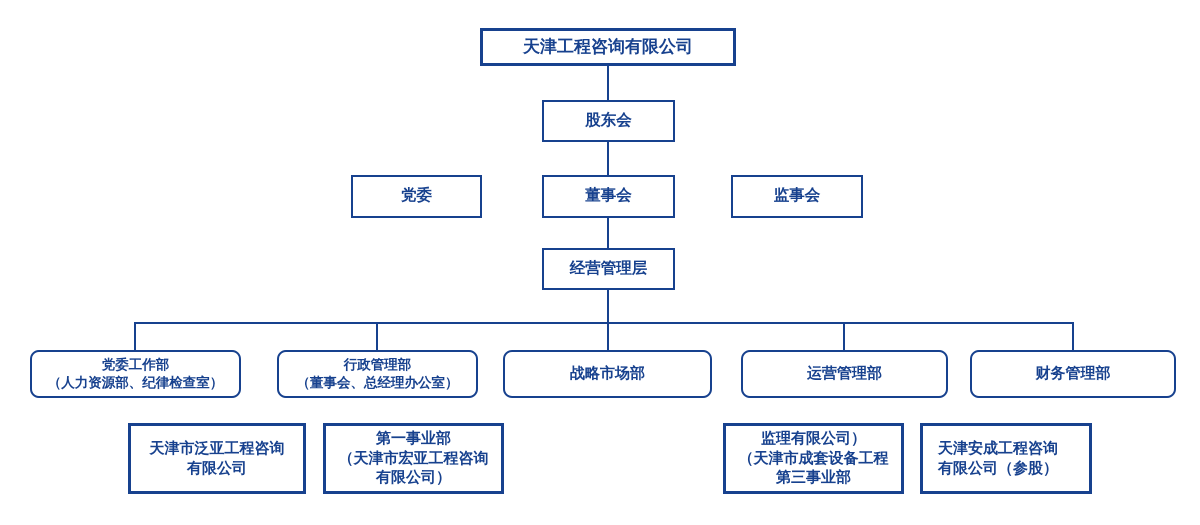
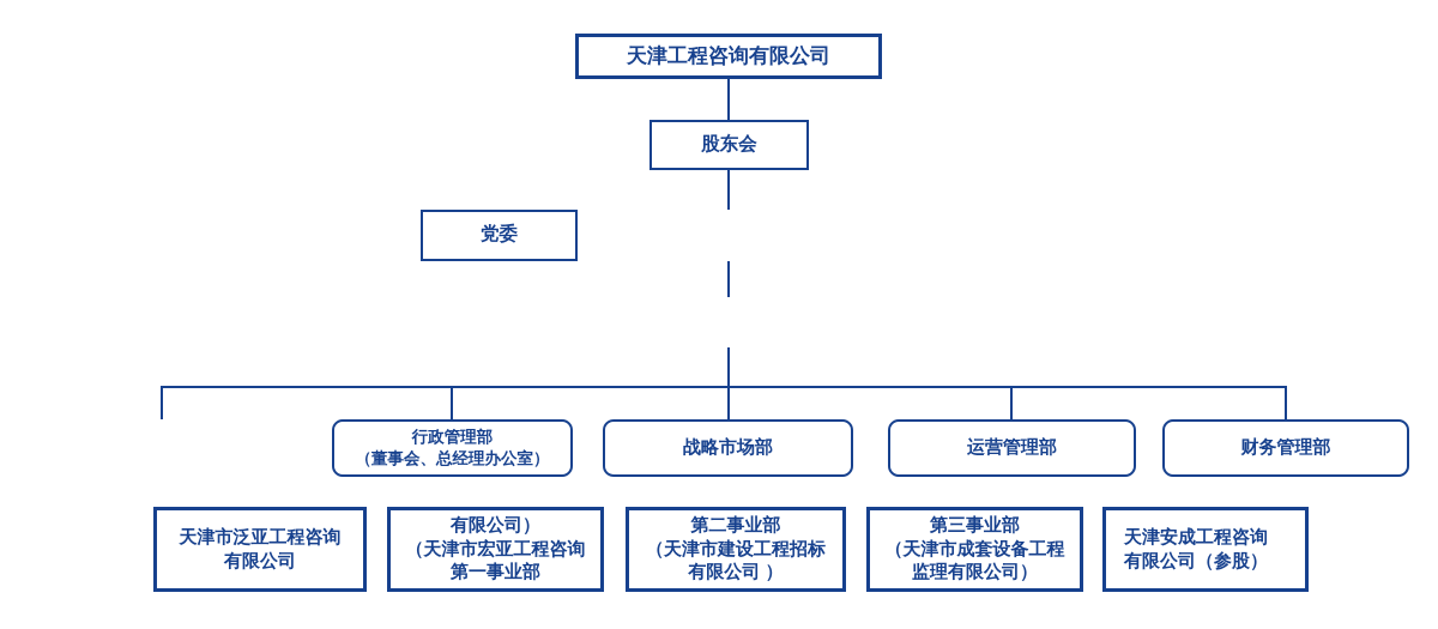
  天津工程咨询有限公司
  股东会
  党委
- 董事会
- 监事会
- 经营管理层
- 党委工作部
- （人力资源部、纪律检查室）
  行政管理部
  （董事会、总经理办公室）
  战略市场部
  运营管理部
  财务管理部
  天津市泛亚工程咨询
  有限公司
- 第一事业部
+ 有限公司）
  （天津市宏亚工程咨询
- 有限公司）
+ 第一事业部
+ 第二事业部
+ （天津市建设工程招标
+ 有限公司 ）
- 监理有限公司）
+ 第三事业部
  （天津市成套设备工程
- 第三事业部
+ 监理有限公司）
  天津安成工程咨询
  有限公司（参股）
